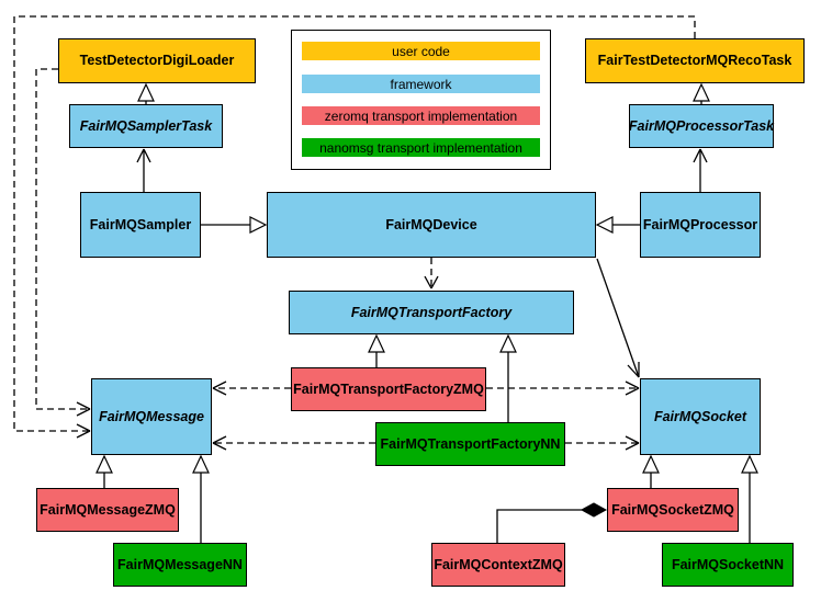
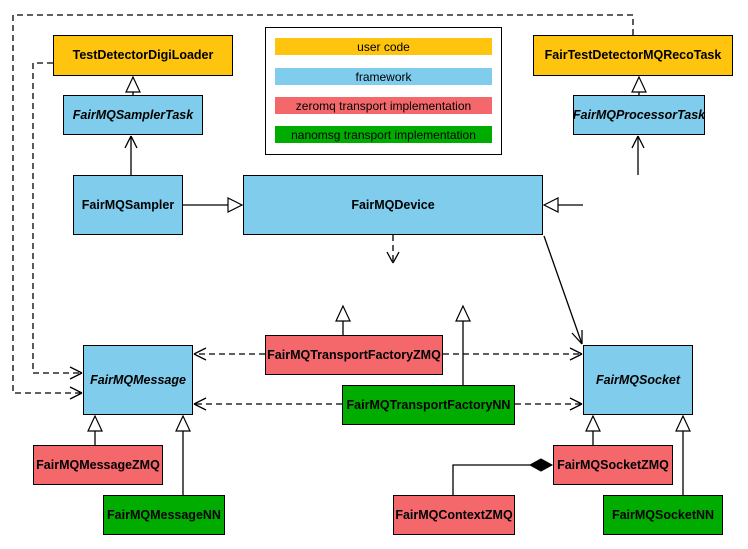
  user code
  framework
  zeromq transport implementation
  nanomsg transport implementation
  TestDetectorDigiLoader
  FairTestDetectorMQRecoTask
  FairMQSamplerTask
  FairMQProcessorTask
  FairMQSampler
  FairMQDevice
- FairMQProcessor
- FairMQTransportFactory
  FairMQTransportFactoryZMQ
  FairMQMessage
  FairMQSocket
  FairMQTransportFactoryNN
  FairMQMessageZMQ
  FairMQMessageNN
  FairMQContextZMQ
  FairMQSocketZMQ
  FairMQSocketNN
